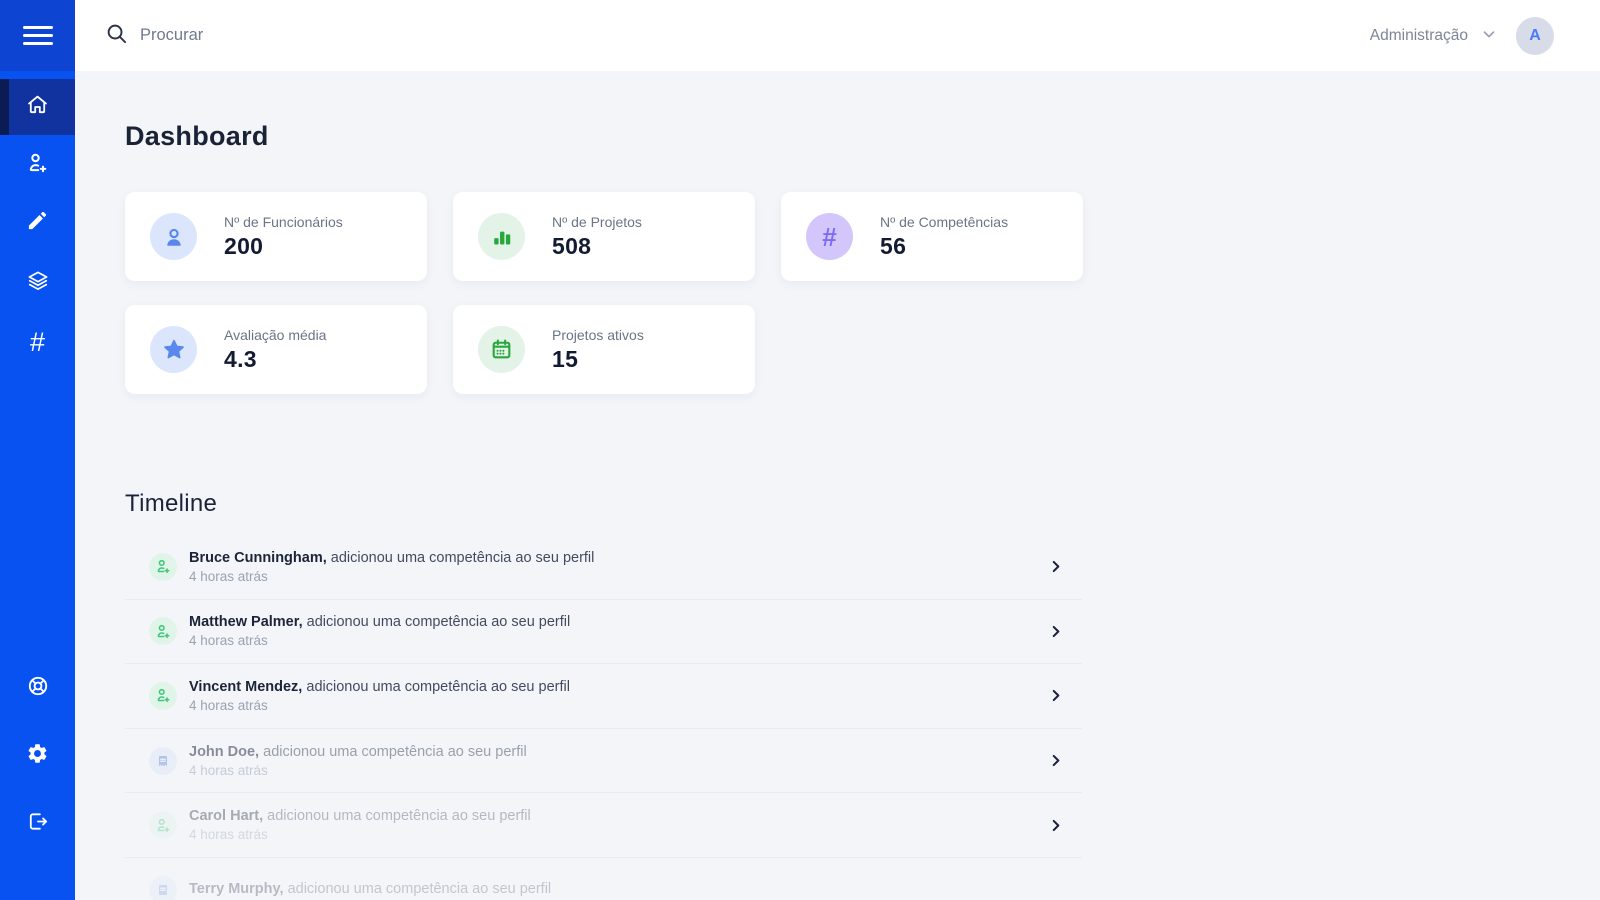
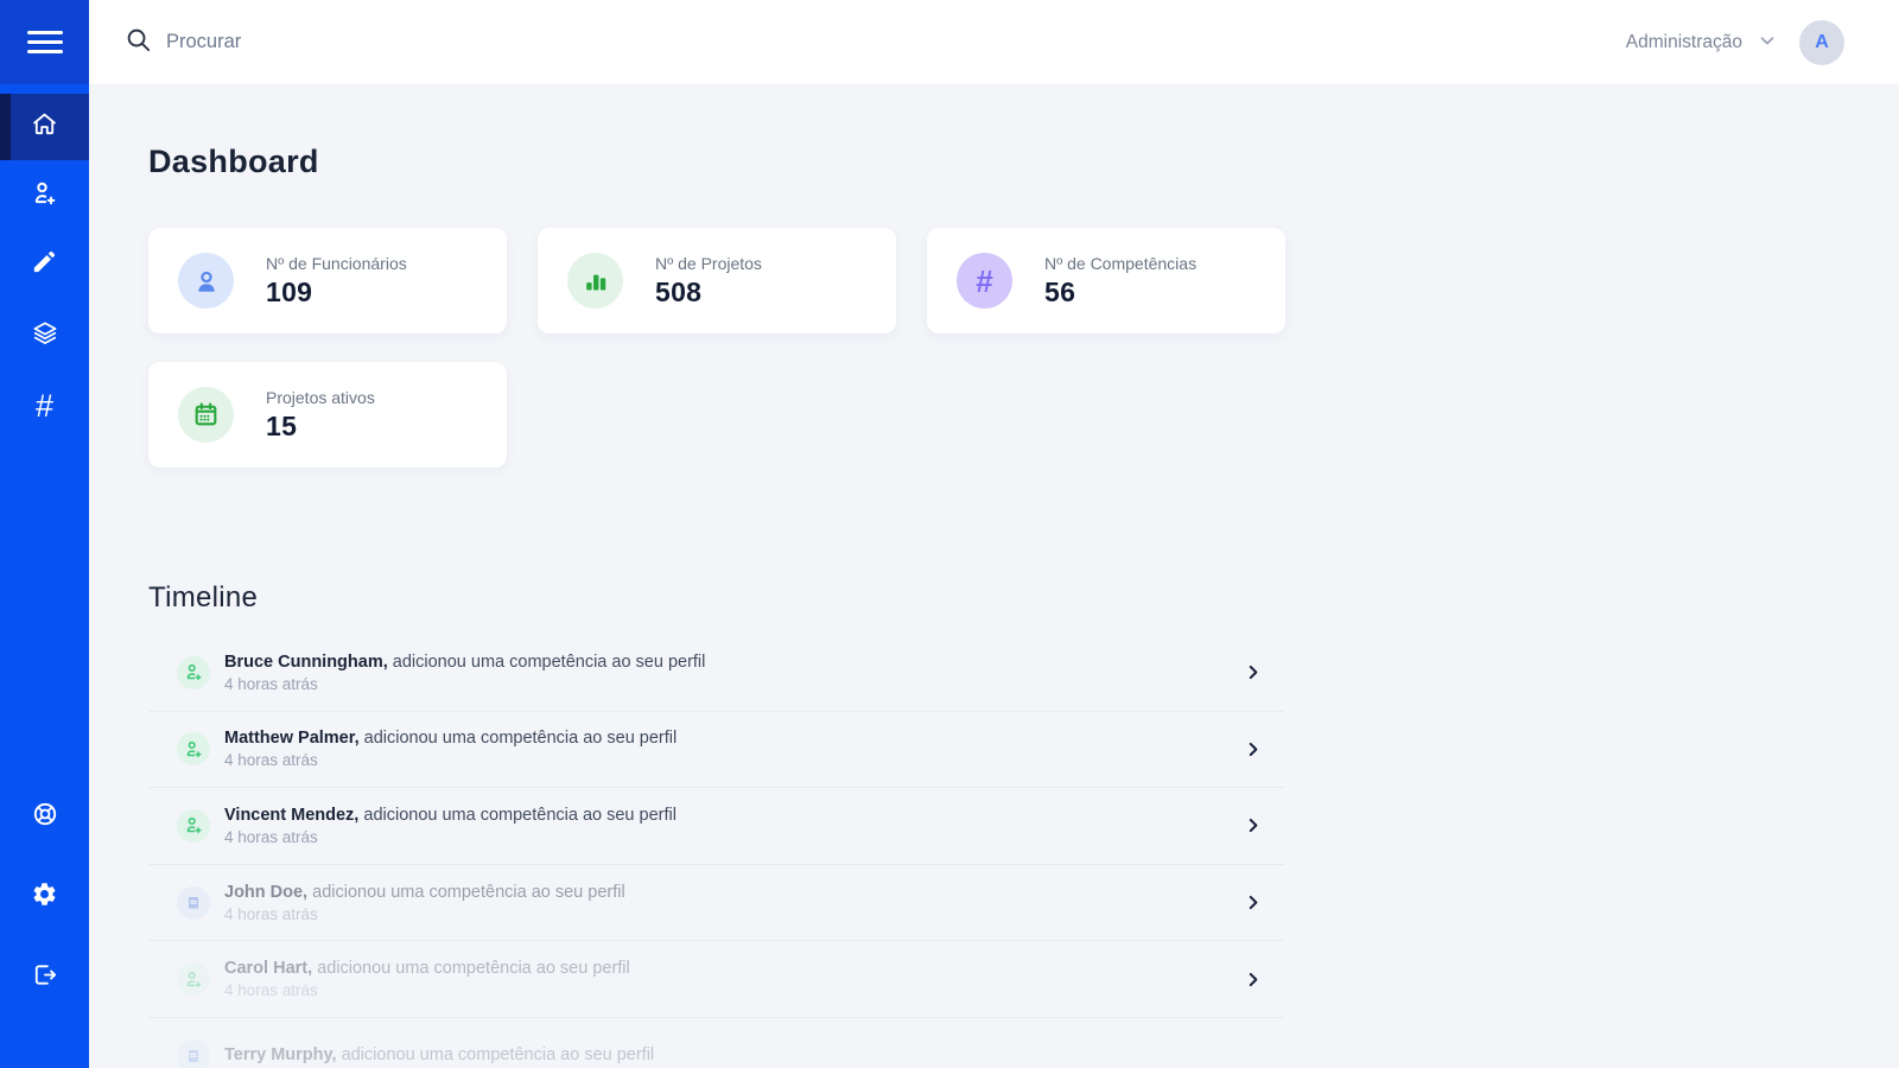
  #
  Procurar
  Administração
  A
  Dashboard
  Nº de Funcionários
- 200
+ 109
  Nº de Projetos
  508
  #
  Nº de Competências
  56
- Avaliação média
- 4.3
  Projetos ativos
  15
  Timeline
  Bruce Cunningham, adicionou uma competência ao seu perfil
  4 horas atrás
  Matthew Palmer, adicionou uma competência ao seu perfil
  4 horas atrás
  Vincent Mendez, adicionou uma competência ao seu perfil
  4 horas atrás
  John Doe, adicionou uma competência ao seu perfil
  4 horas atrás
  Carol Hart, adicionou uma competência ao seu perfil
  4 horas atrás
  Terry Murphy, adicionou uma competência ao seu perfil
